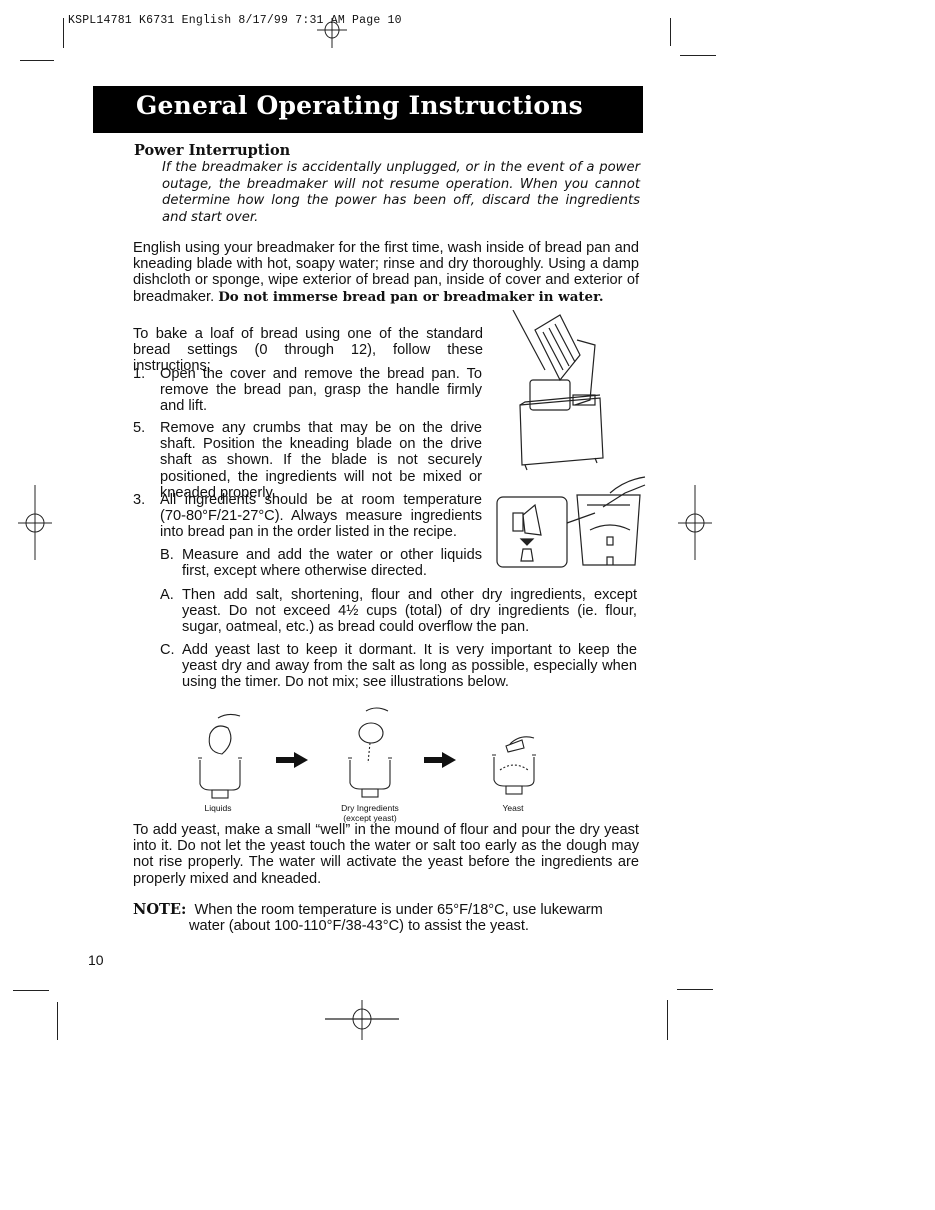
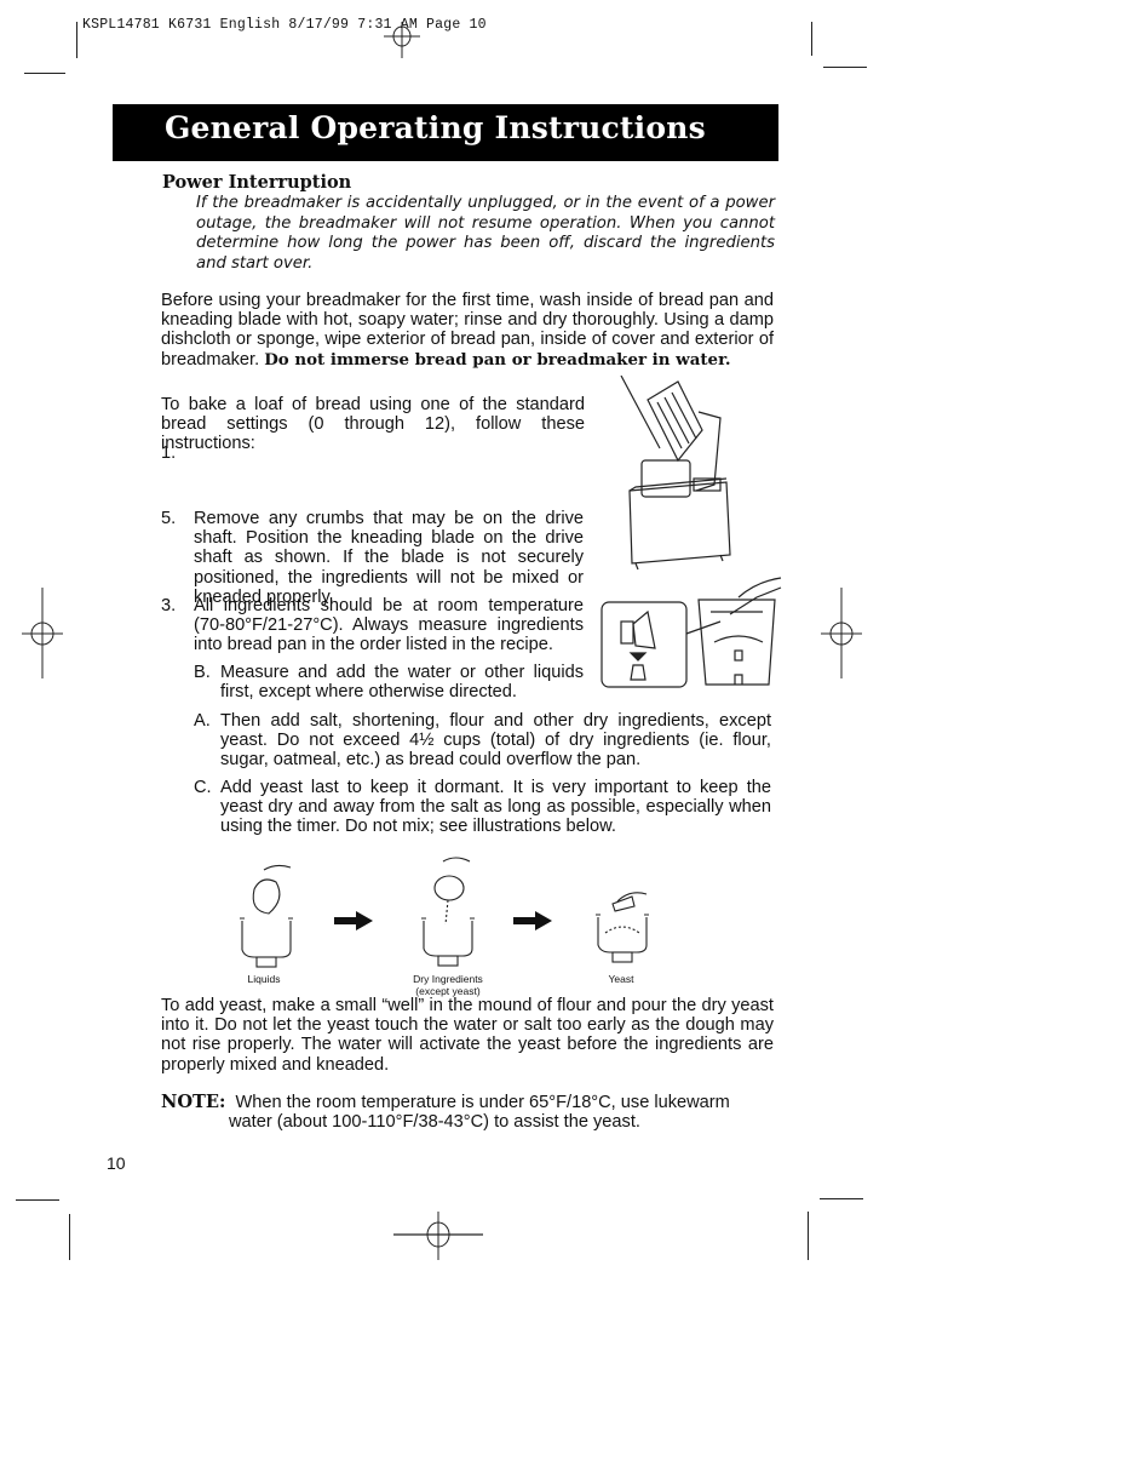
  KSPL14781 K6731 English 8/17/99 7:31 AM Page 10
  General Operating Instructions
  Power Interruption
  If the breadmaker is accidentally unplugged, or in the event of a power outage, the breadmaker will not resume operation. When you cannot determine how long the power has been off, discard the ingredients and start over.
- English using your breadmaker for the first time, wash inside of bread pan and kneading blade with hot, soapy water; rinse and dry thoroughly. Using a damp dishcloth or sponge, wipe exterior of bread pan, inside of cover and exterior of breadmaker. Do not immerse bread pan or breadmaker in water.
+ Before using your breadmaker for the first time, wash inside of bread pan and kneading blade with hot, soapy water; rinse and dry thoroughly. Using a damp dishcloth or sponge, wipe exterior of bread pan, inside of cover and exterior of breadmaker. Do not immerse bread pan or breadmaker in water.
  To bake a loaf of bread using one of the standard bread settings (0 through 12), follow these instructions:
  1.
- Open the cover and remove the bread pan. To remove the bread pan, grasp the handle firmly and lift.
  5.
  Remove any crumbs that may be on the drive shaft. Position the kneading blade on the drive shaft as shown. If the blade is not securely positioned, the ingredients will not be mixed or kneaded properly.
  3.
  All ingredients should be at room temperature (70-80°F/21-27°C). Always measure ingredients into bread pan in the order listed in the recipe.
  B.
  Measure and add the water or other liquids first, except where otherwise directed.
  A.
  Then add salt, shortening, flour and other dry ingredients, except yeast. Do not exceed 4½ cups (total) of dry ingredients (ie. flour, sugar, oatmeal, etc.) as bread could overflow the pan.
  C.
  Add yeast last to keep it dormant. It is very important to keep the yeast dry and away from the salt as long as possible, especially when using the timer. Do not mix; see illustrations below.
  Liquids
  Dry Ingredients
  (except yeast)
  Yeast
  To add yeast, make a small “well” in the mound of flour and pour the dry yeast into it. Do not let the yeast touch the water or salt too early as the dough may not rise properly. The water will activate the yeast before the ingredients are properly mixed and kneaded.
  NOTE: When the room temperature is under 65°F/18°C, use lukewarm
  water (about 100-110°F/38-43°C) to assist the yeast.
  10
